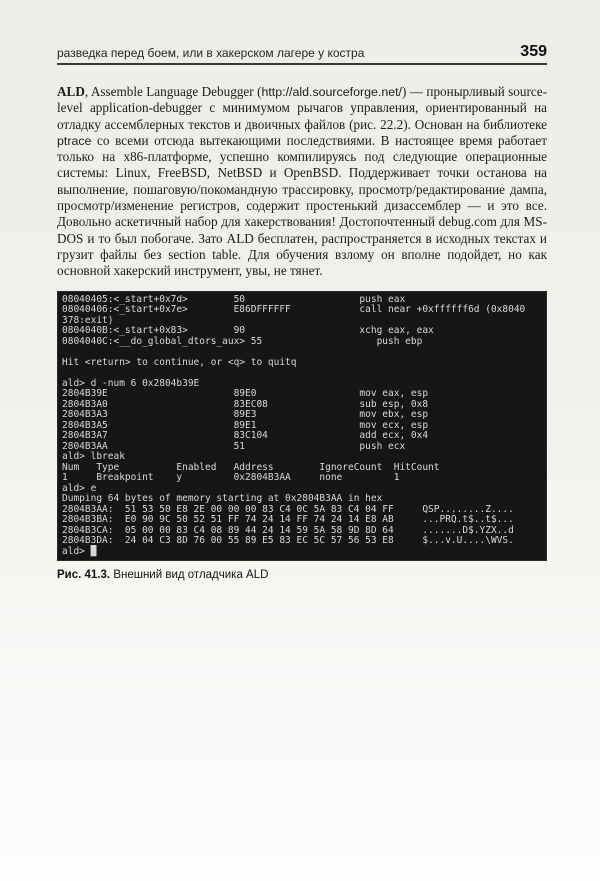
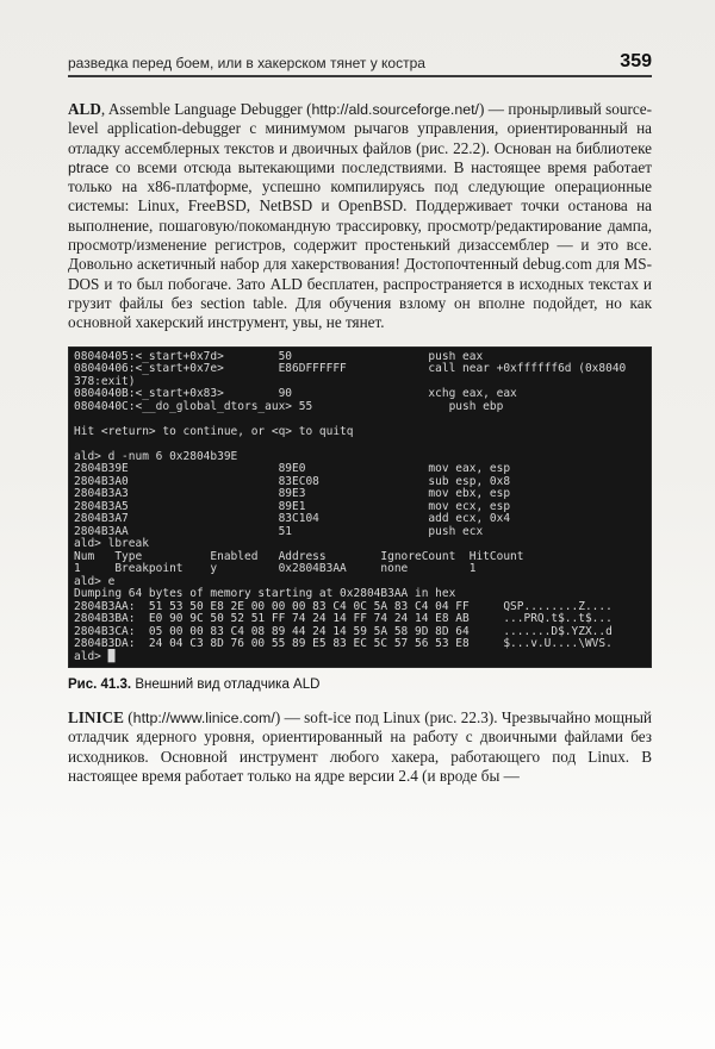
- разведка перед боем, или в хакерском лагере у костра
+ разведка перед боем, или в хакерском тянет у костра
  359
  ALD, Assemble Language Debugger (http://ald.sourceforge.net/) — пронырливый source-level application-debugger с минимумом рычагов управления, ориентированный на отладку ассемблерных текстов и двоичных файлов (рис. 22.2). Основан на библиотеке ptrace со всеми отсюда вытекающими последствиями. В настоящее время работает только на x86-платформе, успешно компилируясь под следующие операционные системы: Linux, FreeBSD, NetBSD и OpenBSD. Поддерживает точки останова на выполнение, пошаговую/покомандную трассировку, просмотр/редактирование дампа, просмотр/изменение регистров, содержит простенький дизассемблер — и это все. Довольно аскетичный набор для хакерствования! Достопочтенный debug.com для MS-DOS и то был побогаче. Зато ALD бесплатен, распространяется в исходных текстах и грузит файлы без section table. Для обучения взлому он вполне подойдет, но как основной хакерский инструмент, увы, не тянет.
  08040405:<_start+0x7d> 50 push eax
  08040406:<_start+0x7e> E86DFFFFFF call near +0xffffff6d (0x8040
  378:exit)
  0804040B:<_start+0x83> 90 xchg eax, eax
  0804040C:<__do_global_dtors_aux> 55 push ebp
  Hit <return> to continue, or <q> to quitq
  ald> d -num 6 0x2804b39E
  2804B39E 89E0 mov eax, esp
  2804B3A0 83EC08 sub esp, 0x8
  2804B3A3 89E3 mov ebx, esp
  2804B3A5 89E1 mov ecx, esp
  2804B3A7 83C104 add ecx, 0x4
  2804B3AA 51 push ecx
  ald> lbreak
  Num Type Enabled Address IgnoreCount HitCount
  1 Breakpoint y 0x2804B3AA none 1
  ald> e
  Dumping 64 bytes of memory starting at 0x2804B3AA in hex
  2804B3AA: 51 53 50 E8 2E 00 00 00 83 C4 0C 5A 83 C4 04 FF QSP........Z....
  2804B3BA: E0 90 9C 50 52 51 FF 74 24 14 FF 74 24 14 E8 AB ...PRQ.t$..t$...
  2804B3CA: 05 00 00 83 C4 08 89 44 24 14 59 5A 58 9D 8D 64 .......D$.YZX..d
  2804B3DA: 24 04 C3 8D 76 00 55 89 E5 83 EC 5C 57 56 53 E8 $...v.U....\WVS.
  ald> █
  Рис. 41.3. Внешний вид отладчика ALD
+ LINICE (http://www.linice.com/) — soft-ice под Linux (рис. 22.3). Чрезвычайно мощный отладчик ядерного уровня, ориентированный на работу с двоичными файлами без исходников. Основной инструмент любого хакера, работающего под Linux. В настоящее время работает только на ядре версии 2.4 (и вроде бы —
